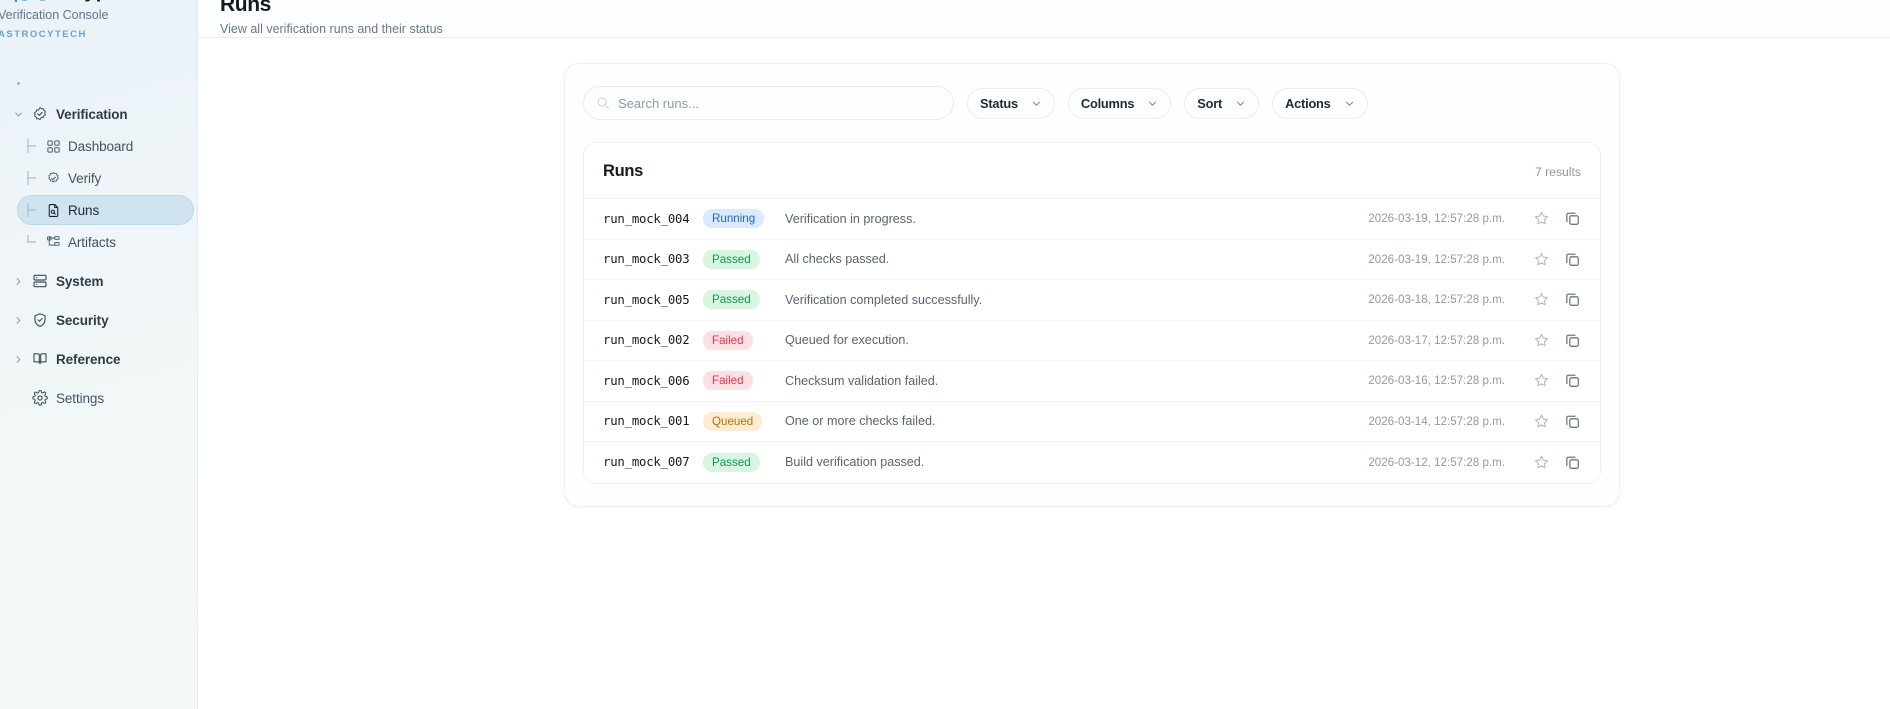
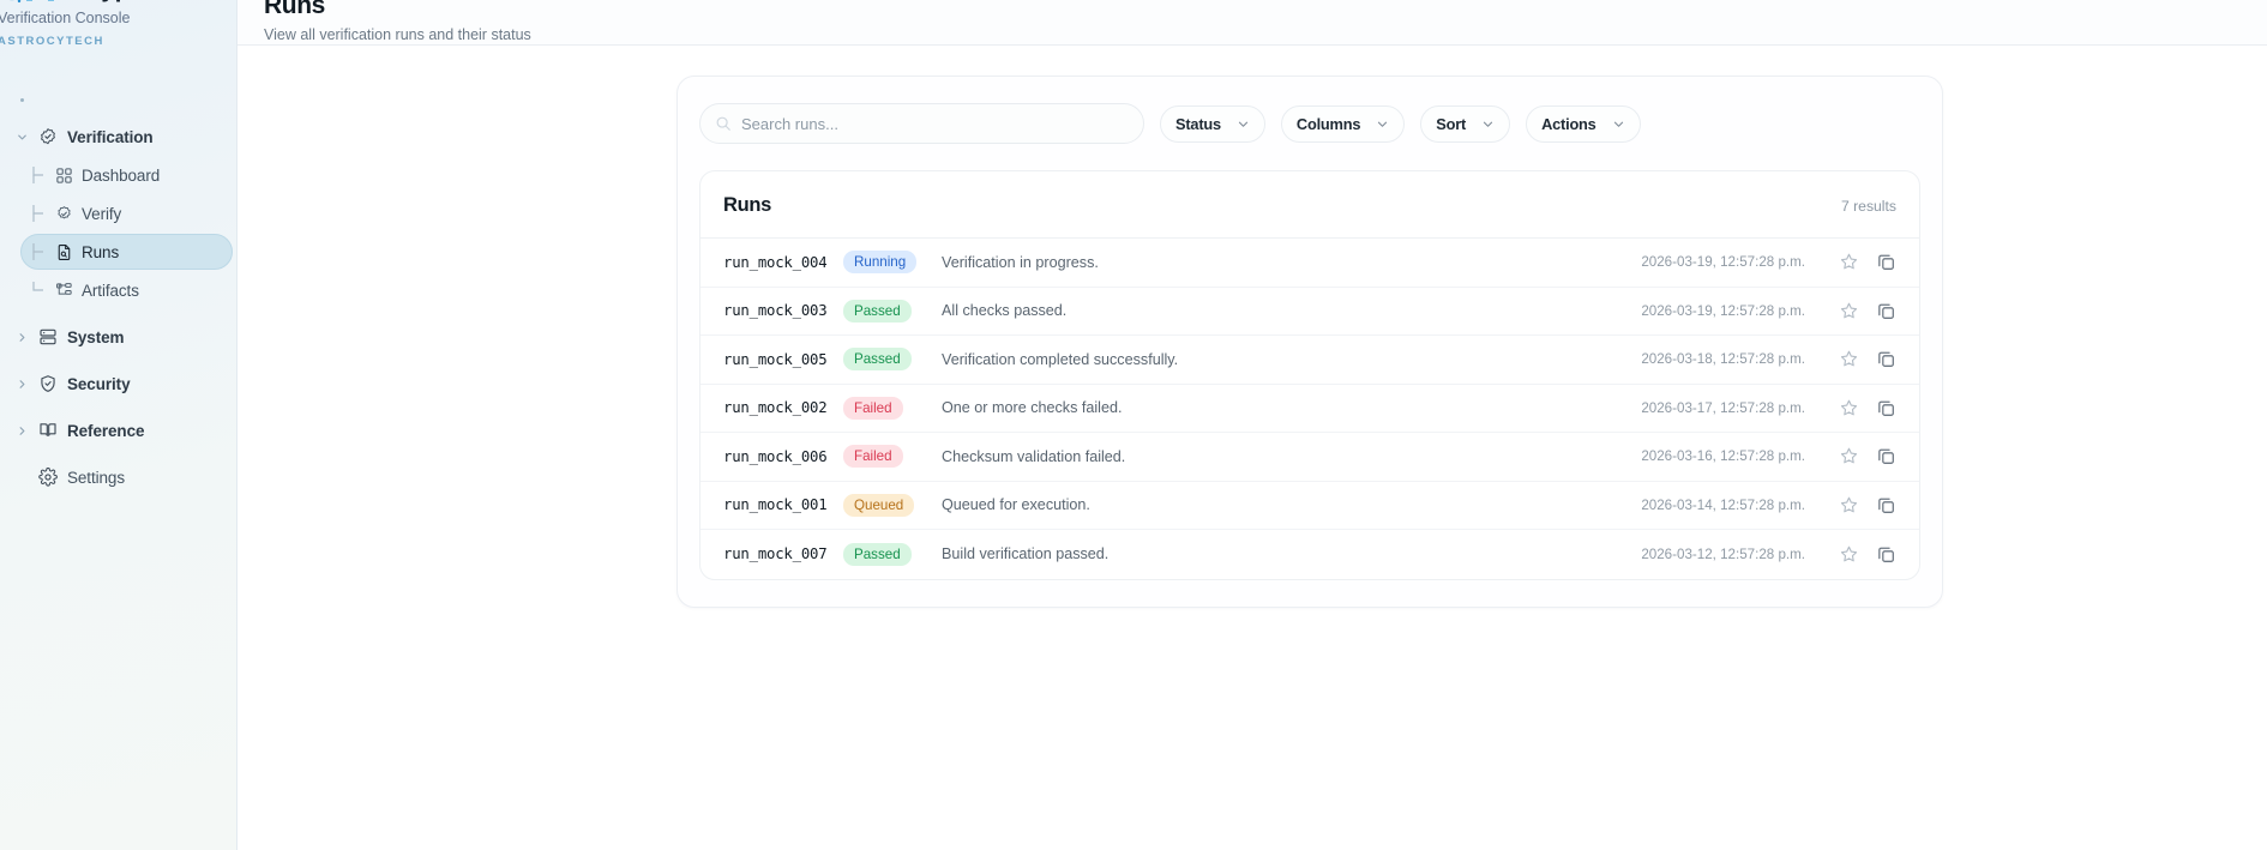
  Verification Console
  ASTROCYTECH
  Verification
  Dashboard
  Verify
  Runs
  Artifacts
  System
  Security
  Reference
  Settings
  Runs
  View all verification runs and their status
  Search runs...
  Status
  Columns
  Sort
  Actions
  Runs
  7 results
  run_mock_004
  Running
  Verification in progress.
  2026-03-19, 12:57:28 p.m.
  run_mock_003
  Passed
  All checks passed.
  2026-03-19, 12:57:28 p.m.
  run_mock_005
  Passed
  Verification completed successfully.
  2026-03-18, 12:57:28 p.m.
  run_mock_002
  Failed
- Queued for execution.
+ One or more checks failed.
  2026-03-17, 12:57:28 p.m.
  run_mock_006
  Failed
  Checksum validation failed.
  2026-03-16, 12:57:28 p.m.
  run_mock_001
  Queued
- One or more checks failed.
+ Queued for execution.
  2026-03-14, 12:57:28 p.m.
  run_mock_007
  Passed
  Build verification passed.
  2026-03-12, 12:57:28 p.m.
